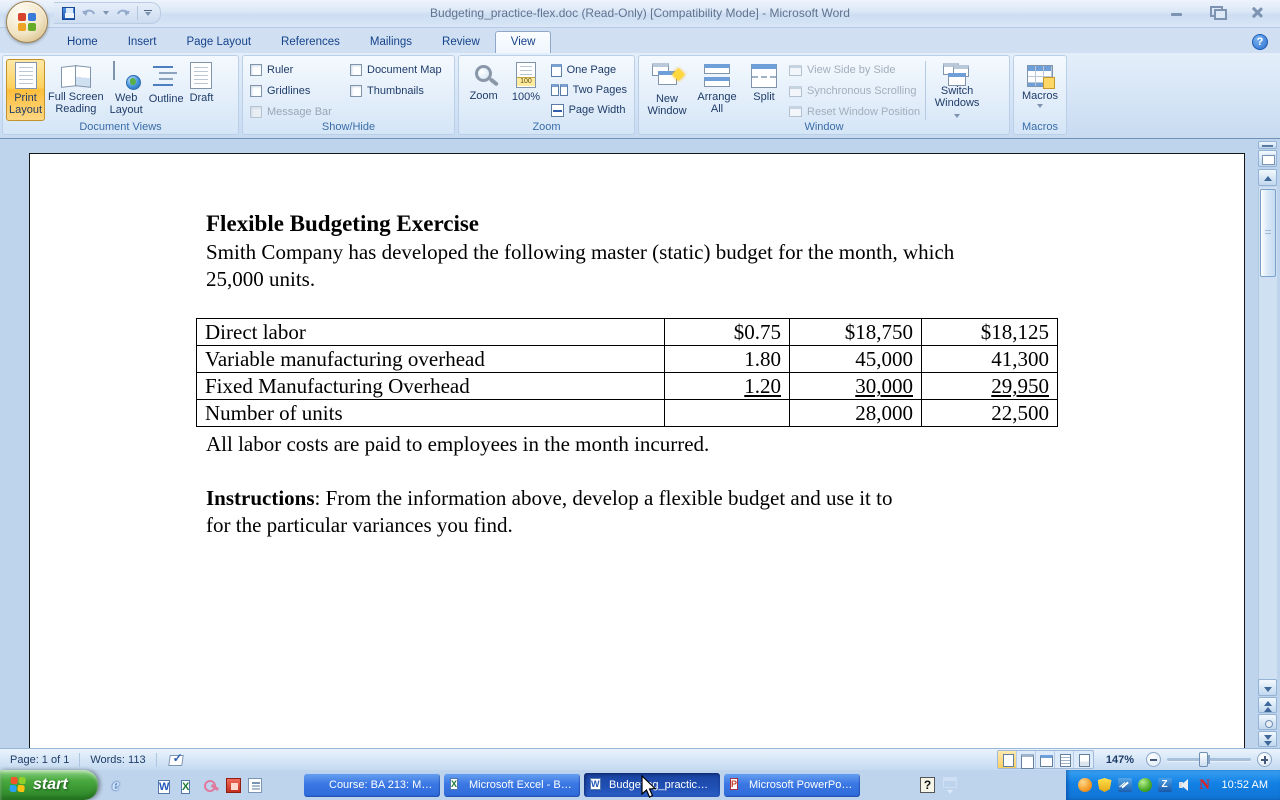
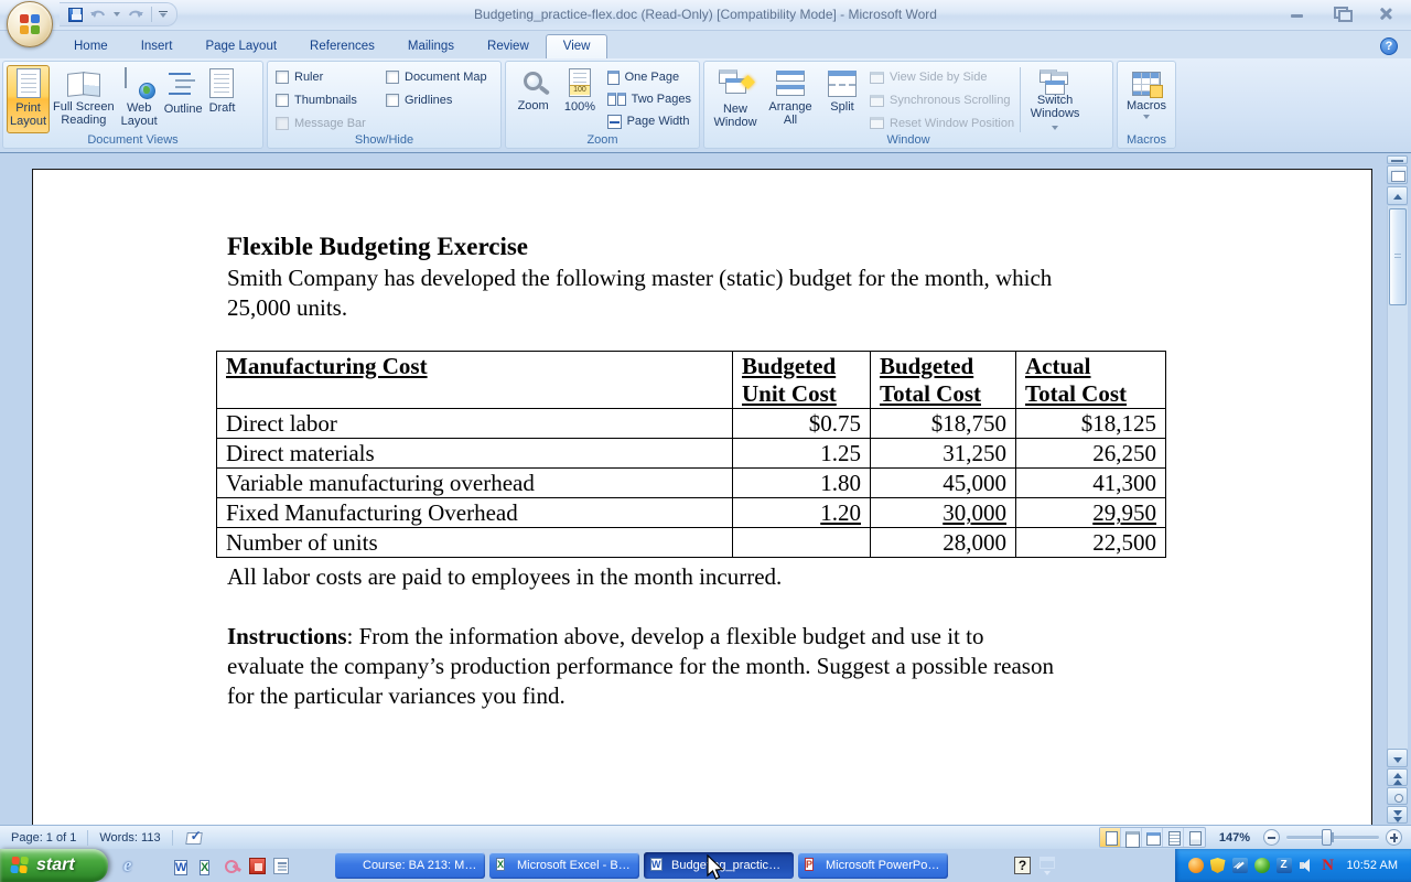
  Budgeting_practice-flex.doc (Read-Only) [Compatibility Mode] - Microsoft Word
  Home
  Insert
  Page Layout
  References
  Mailings
  Review
  View
  ?
  Print
  Layout
  Full Screen
  Reading
  Web
  Layout
  Outline
  Draft
  Document Views
  Ruler
- Gridlines
+ Thumbnails
  Message Bar
  Document Map
- Thumbnails
+ Gridlines
  Show/Hide
  Zoom
  100%
  One Page
  Two Pages
  Page Width
  Zoom
  New
  Window
  Arrange
  All
  Split
  View Side by Side
  Synchronous Scrolling
  Reset Window Position
  Switch
  Windows
  Window
  Macros
  Macros
  Flexible Budgeting Exercise
  Smith Company has developed the following master (static) budget for the month, which
  25,000 units.
+ Manufacturing Cost	BudgetedUnit Cost	BudgetedTotal Cost	ActualTotal Cost
  Direct labor	$0.75	$18,750	$18,125
+ Direct materials	1.25	31,250	26,250
  Variable manufacturing overhead	1.80	45,000	41,300
  Fixed Manufacturing Overhead	1.20	30,000	29,950
  Number of units		28,000	22,500
  All labor costs are paid to employees in the month incurred.
  Instructions: From the information above, develop a flexible budget and use it to
+ evaluate the company’s production performance for the month. Suggest a possible reason
  for the particular variances you find.
  Page: 1 of 1
  Words: 113
  ✓
  147%
  start
  e
  W
  X
  Course: BA 213: Man
  X
  Microsoft Excel - Bud
  W
  Budgeg_practice-fl.
  P
  Microsoft PowerPoint
  ?
  Z
  N
  10:52 AM
